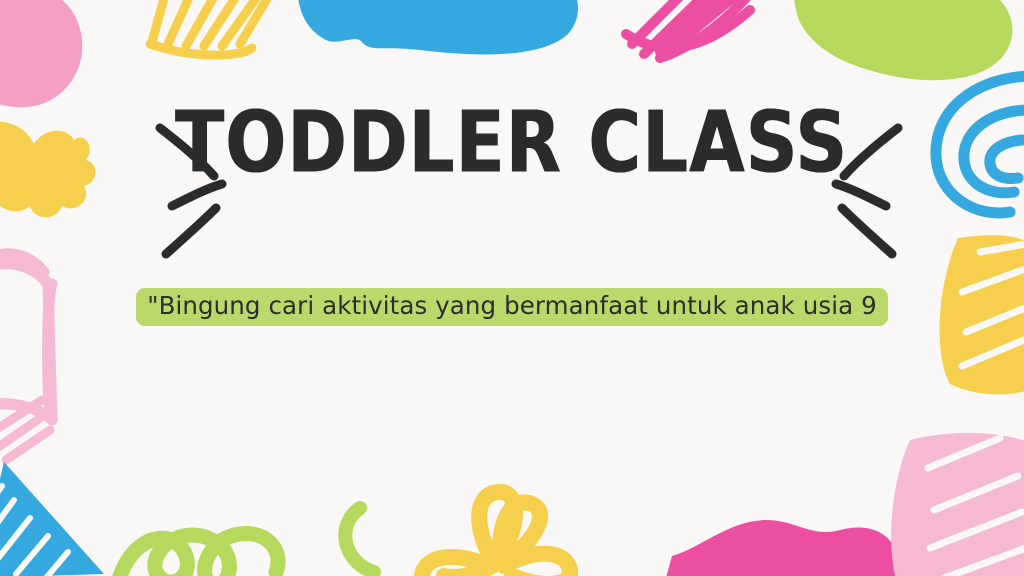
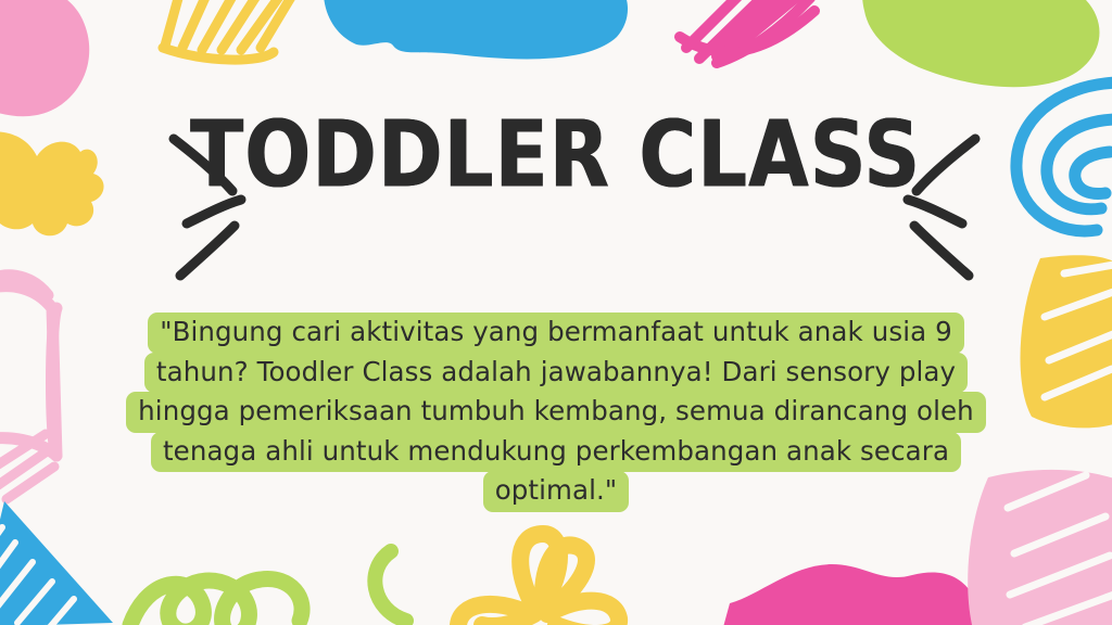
  TODDLER CLASS
  "Bingung cari aktivitas yang bermanfaat untuk anak usia 9
+ tahun? Toodler Class adalah jawabannya! Dari sensory play
+ hingga pemeriksaan tumbuh kembang, semua dirancang oleh
+ tenaga ahli untuk mendukung perkembangan anak secara
+ optimal."
